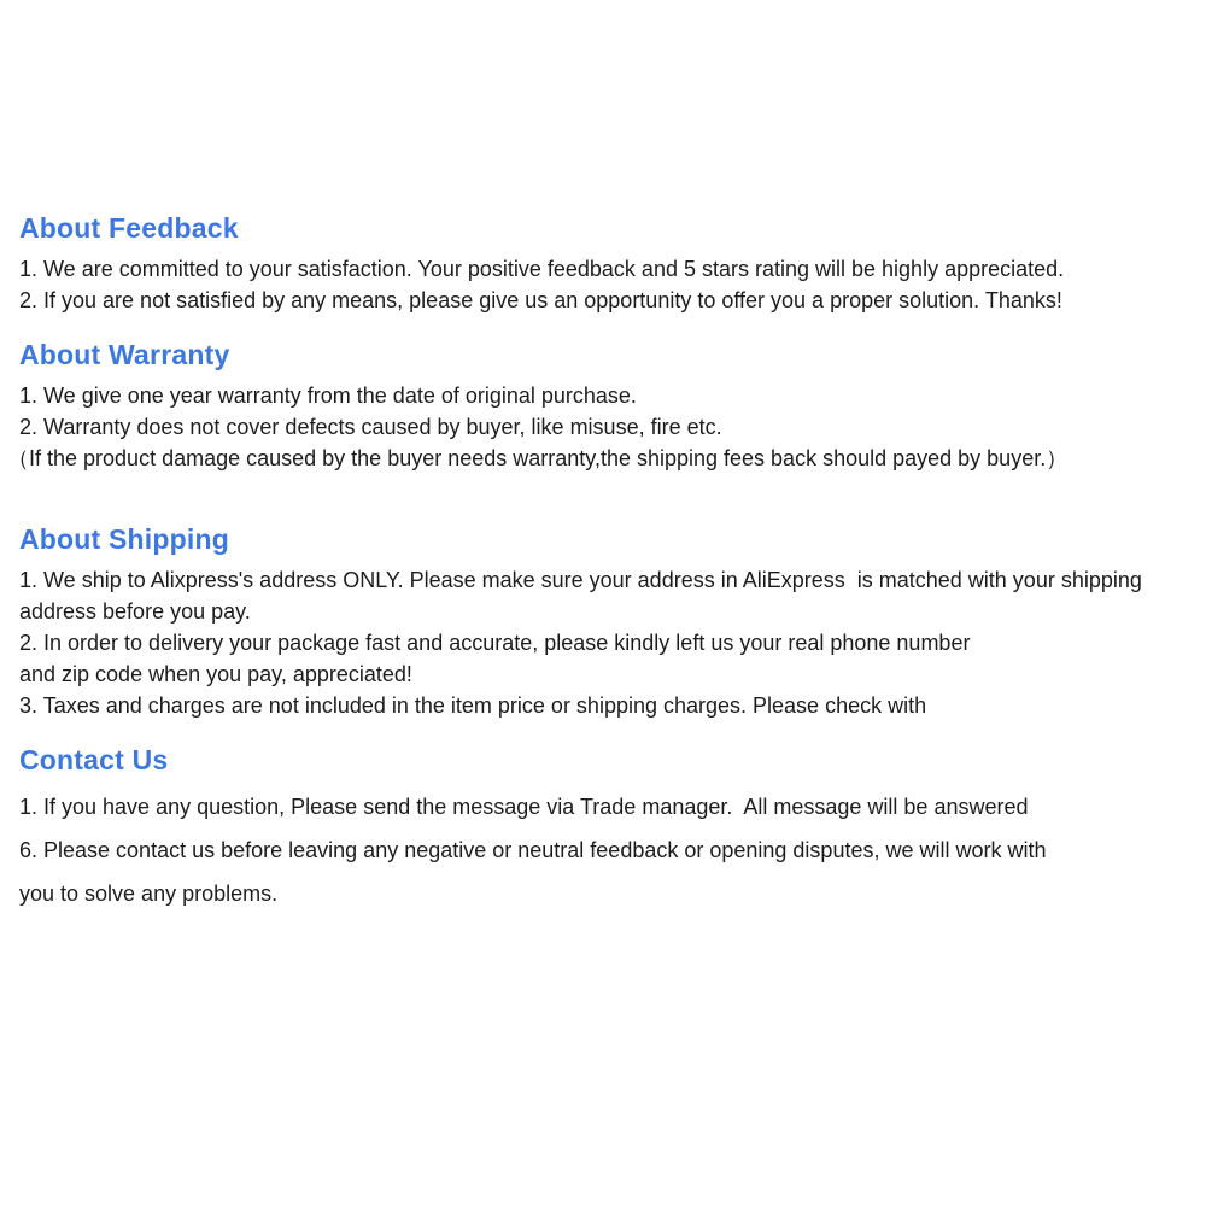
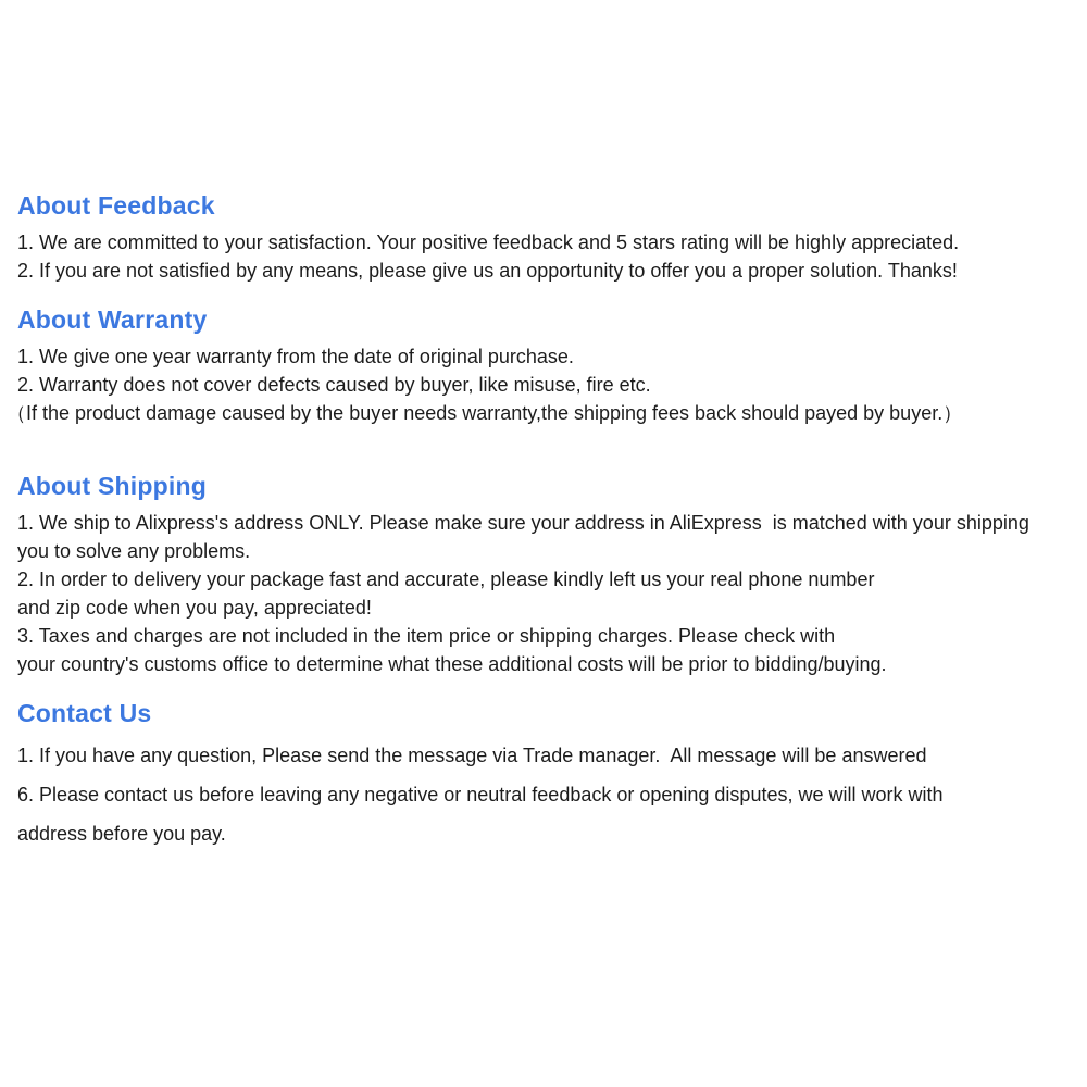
  About Feedback
  1. We are committed to your satisfaction. Your positive feedback and 5 stars rating will be highly appreciated.
  2. If you are not satisfied by any means, please give us an opportunity to offer you a proper solution. Thanks!
  About Warranty
  1. We give one year warranty from the date of original purchase.
  2. Warranty does not cover defects caused by buyer, like misuse, fire etc.
  （If the product damage caused by the buyer needs warranty,the shipping fees back should payed by buyer.）
  About Shipping
  1. We ship to Alixpress's address ONLY. Please make sure your address in AliExpress is matched with your shipping
- address before you pay.
+ you to solve any problems.
  2. In order to delivery your package fast and accurate, please kindly left us your real phone number
  and zip code when you pay, appreciated!
  3. Taxes and charges are not included in the item price or shipping charges. Please check with
+ your country's customs office to determine what these additional costs will be prior to bidding/buying.
  Contact Us
  1. If you have any question, Please send the message via Trade manager. All message will be answered
  6. Please contact us before leaving any negative or neutral feedback or opening disputes, we will work with
- you to solve any problems.
+ address before you pay.
